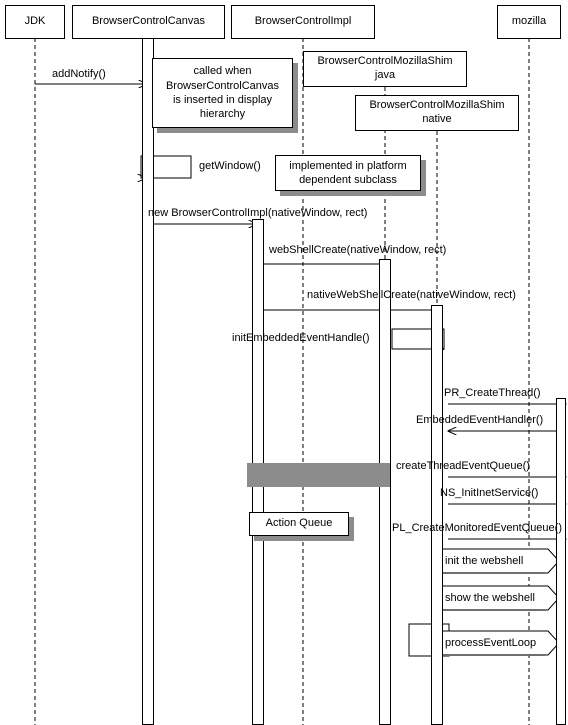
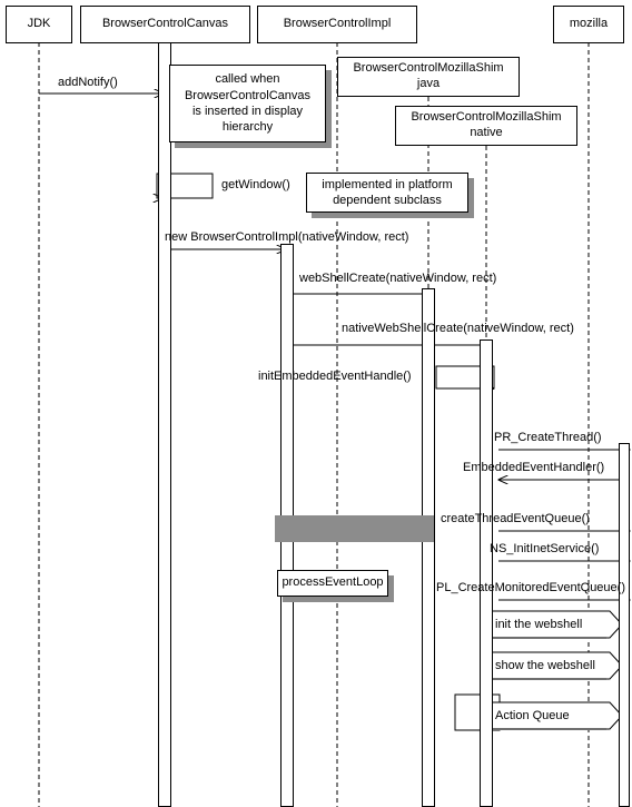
  JDK
  BrowserControlCanvas
  BrowserControlImpl
  mozilla
  BrowserControlMozillaShim
  java
  BrowserControlMozillaShim
  native
  called when
  BrowserControlCanvas
  is inserted in display
  hierarchy
  implemented in platform
  dependent subclass
- Action Queue
+ processEventLoop
  init the webshell
  show the webshell
- processEventLoop
+ Action Queue
  addNotify()
  getWindow()
  new BrowserControlImpl(nativeWindow, rect)
  webShellCreate(nativeWindow, rect)
  nativeWebShellCreate(nativeWindow, rect)
  initEmbeddedEventHandle()
  PR_CreateThread()
  EmbeddedEventHandler()
  createThreadEventQueue()
  NS_InitInetService()
  PL_CreateMonitoredEventQueue()
